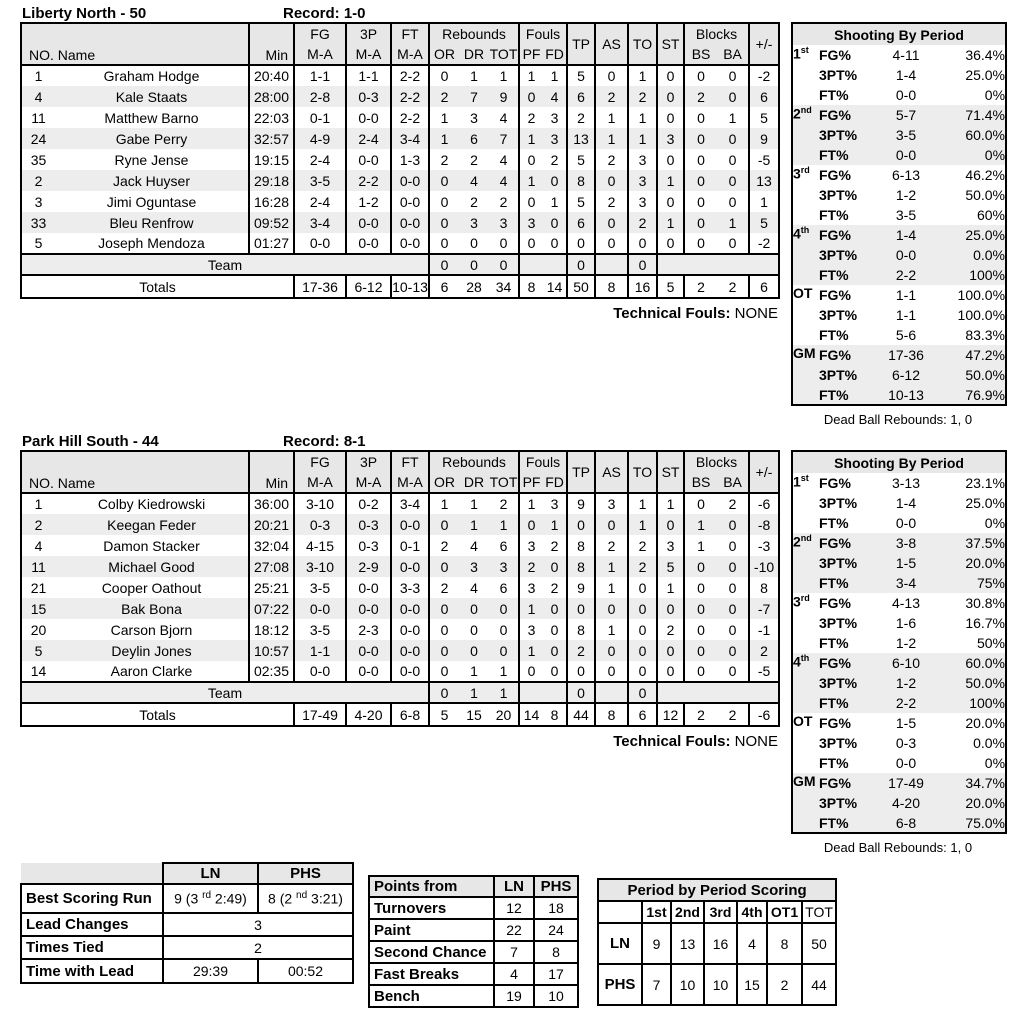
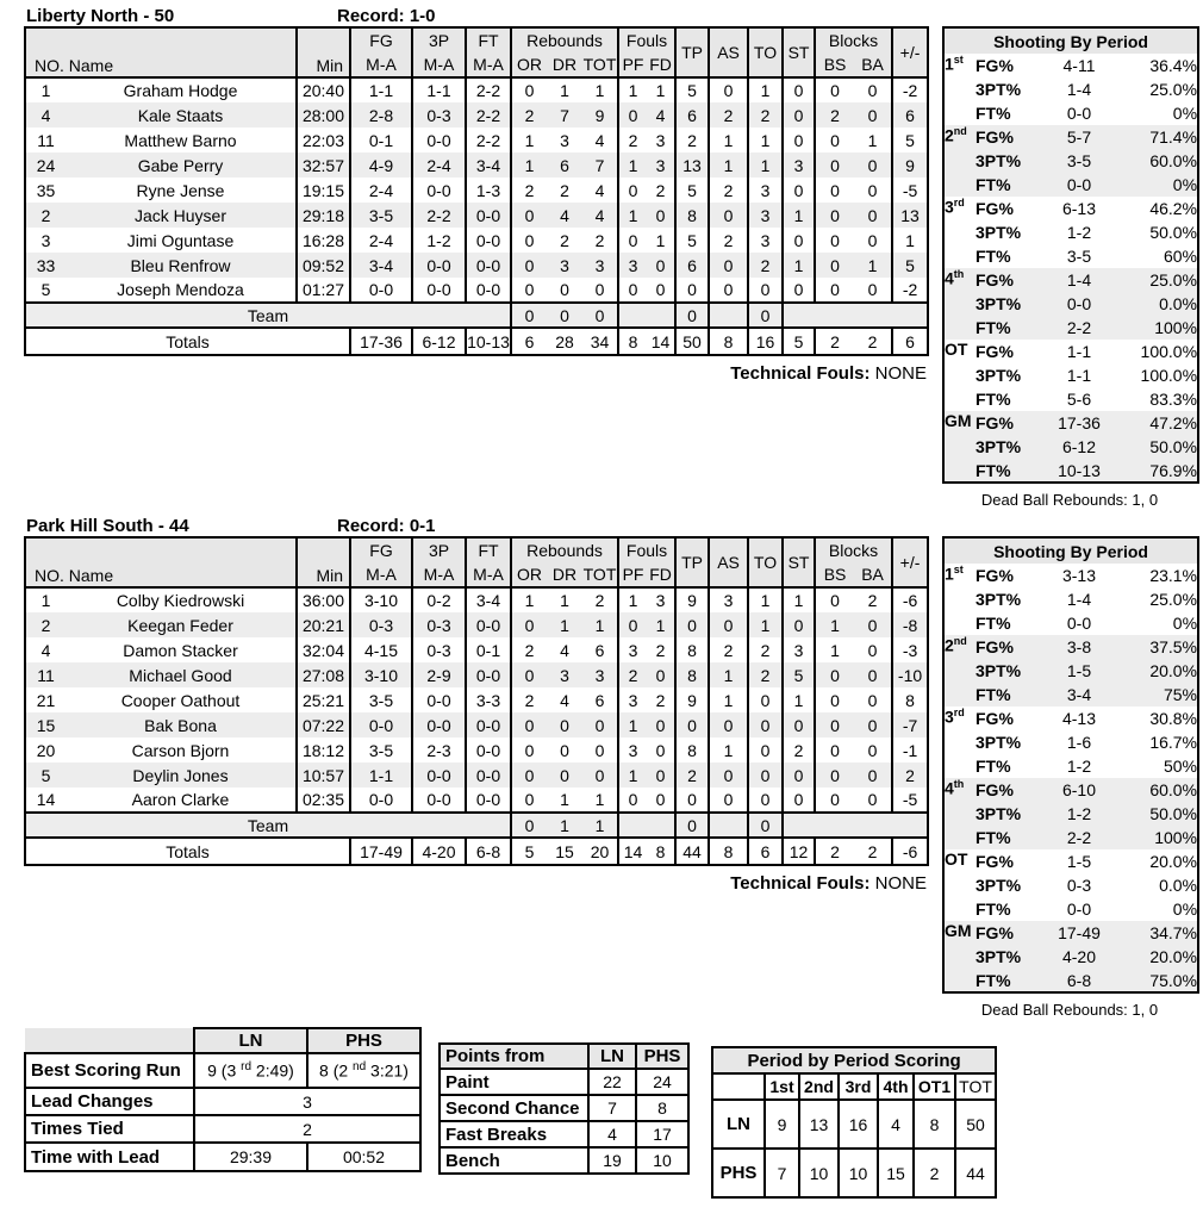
  Liberty North - 50
  Record: 1-0
  NO. Name	Min	FG	3P	FT	Rebounds	Fouls	TP	AS	TO	ST	Blocks	+/-
  M-A	M-A	M-A	OR	DR	TOT	PF	FD	BS	BA
  1	Graham Hodge	20:40	1-1	1-1	2-2	0	1	1	1	1	5	0	1	0	0	0	-2
  4	Kale Staats	28:00	2-8	0-3	2-2	2	7	9	0	4	6	2	2	0	2	0	6
  11	Matthew Barno	22:03	0-1	0-0	2-2	1	3	4	2	3	2	1	1	0	0	1	5
  24	Gabe Perry	32:57	4-9	2-4	3-4	1	6	7	1	3	13	1	1	3	0	0	9
  35	Ryne Jense	19:15	2-4	0-0	1-3	2	2	4	0	2	5	2	3	0	0	0	-5
  2	Jack Huyser	29:18	3-5	2-2	0-0	0	4	4	1	0	8	0	3	1	0	0	13
  3	Jimi Oguntase	16:28	2-4	1-2	0-0	0	2	2	0	1	5	2	3	0	0	0	1
  33	Bleu Renfrow	09:52	3-4	0-0	0-0	0	3	3	3	0	6	0	2	1	0	1	5
  5	Joseph Mendoza	01:27	0-0	0-0	0-0	0	0	0	0	0	0	0	0	0	0	0	-2
  Team	0	0	0		0		0
  Totals	17-36	6-12	10-13	6	28	34	8	14	50	8	16	5	2	2	6
  Technical Fouls: NONE
  Shooting By Period
  1st	FG%	4-11	36.4%
  3PT%	1-4	25.0%
  FT%	0-0	0%
  2nd	FG%	5-7	71.4%
  3PT%	3-5	60.0%
  FT%	0-0	0%
  3rd	FG%	6-13	46.2%
  3PT%	1-2	50.0%
  FT%	3-5	60%
  4th	FG%	1-4	25.0%
  3PT%	0-0	0.0%
  FT%	2-2	100%
  OT	FG%	1-1	100.0%
  3PT%	1-1	100.0%
  FT%	5-6	83.3%
  GM	FG%	17-36	47.2%
  3PT%	6-12	50.0%
  FT%	10-13	76.9%
  Dead Ball Rebounds: 1, 0
  Park Hill South - 44
- Record: 8-1
+ Record: 0-1
  NO. Name	Min	FG	3P	FT	Rebounds	Fouls	TP	AS	TO	ST	Blocks	+/-
  M-A	M-A	M-A	OR	DR	TOT	PF	FD	BS	BA
  1	Colby Kiedrowski	36:00	3-10	0-2	3-4	1	1	2	1	3	9	3	1	1	0	2	-6
  2	Keegan Feder	20:21	0-3	0-3	0-0	0	1	1	0	1	0	0	1	0	1	0	-8
  4	Damon Stacker	32:04	4-15	0-3	0-1	2	4	6	3	2	8	2	2	3	1	0	-3
  11	Michael Good	27:08	3-10	2-9	0-0	0	3	3	2	0	8	1	2	5	0	0	-10
  21	Cooper Oathout	25:21	3-5	0-0	3-3	2	4	6	3	2	9	1	0	1	0	0	8
  15	Bak Bona	07:22	0-0	0-0	0-0	0	0	0	1	0	0	0	0	0	0	0	-7
  20	Carson Bjorn	18:12	3-5	2-3	0-0	0	0	0	3	0	8	1	0	2	0	0	-1
  5	Deylin Jones	10:57	1-1	0-0	0-0	0	0	0	1	0	2	0	0	0	0	0	2
  14	Aaron Clarke	02:35	0-0	0-0	0-0	0	1	1	0	0	0	0	0	0	0	0	-5
  Team	0	1	1		0		0
  Totals	17-49	4-20	6-8	5	15	20	14	8	44	8	6	12	2	2	-6
  Technical Fouls: NONE
  Shooting By Period
  1st	FG%	3-13	23.1%
  3PT%	1-4	25.0%
  FT%	0-0	0%
  2nd	FG%	3-8	37.5%
  3PT%	1-5	20.0%
  FT%	3-4	75%
  3rd	FG%	4-13	30.8%
  3PT%	1-6	16.7%
  FT%	1-2	50%
  4th	FG%	6-10	60.0%
  3PT%	1-2	50.0%
  FT%	2-2	100%
  OT	FG%	1-5	20.0%
  3PT%	0-3	0.0%
  FT%	0-0	0%
  GM	FG%	17-49	34.7%
  3PT%	4-20	20.0%
  FT%	6-8	75.0%
  Dead Ball Rebounds: 1, 0
  	LN	PHS
  Best Scoring Run	9 (3 rd 2:49)	8 (2 nd 3:21)
  Lead Changes	3
  Times Tied	2
  Time with Lead	29:39	00:52
  Points from	LN	PHS
- Turnovers	12	18
  Paint	22	24
  Second Chance	7	8
  Fast Breaks	4	17
  Bench	19	10
  Period by Period Scoring
  	1st	2nd	3rd	4th	OT1	TOT
  LN	9	13	16	4	8	50
  PHS	7	10	10	15	2	44
